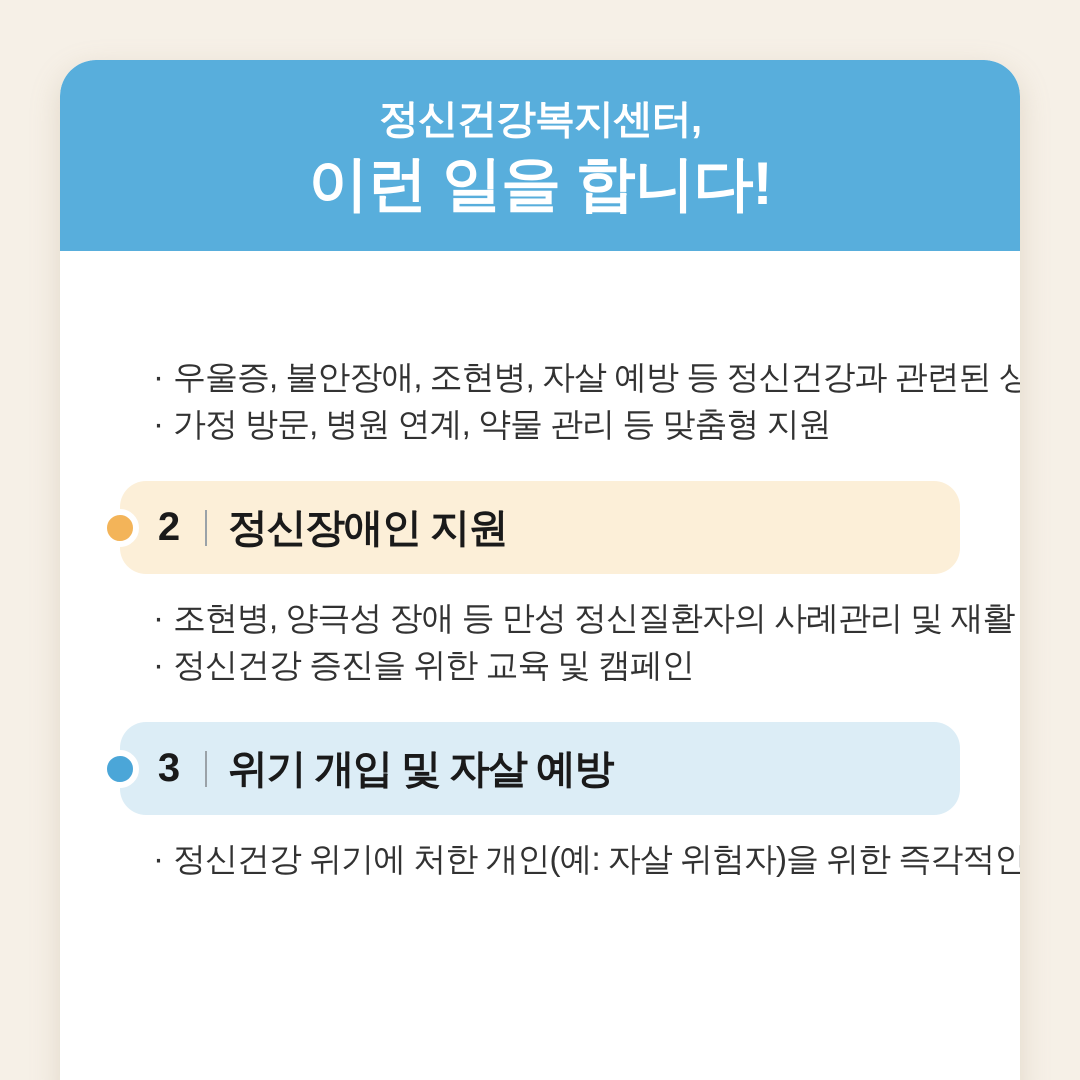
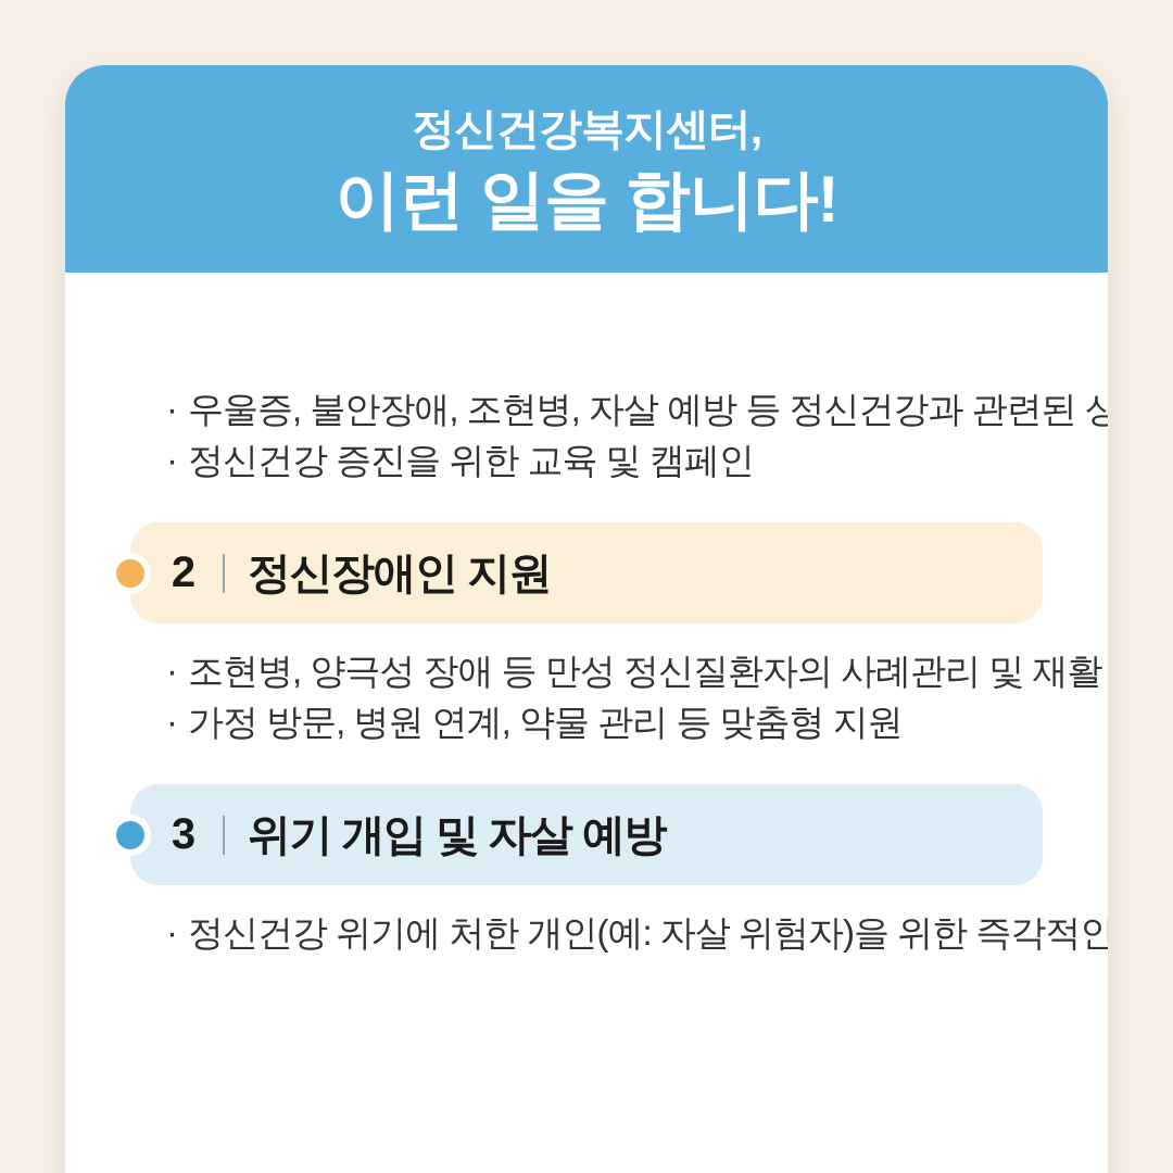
  정신건강복지센터,
  이런 일을 합니다!
  · 우울증, 불안장애, 조현병, 자살 예방 등 정신건강과 관련된 상
- · 가정 방문, 병원 연계, 약물 관리 등 맞춤형 지원
+ · 정신건강 증진을 위한 교육 및 캠페인
  2
  정신장애인 지원
  · 조현병, 양극성 장애 등 만성 정신질환자의 사례관리 및 재활
- · 정신건강 증진을 위한 교육 및 캠페인
+ · 가정 방문, 병원 연계, 약물 관리 등 맞춤형 지원
  3
  위기 개입 및 자살 예방
  · 정신건강 위기에 처한 개인(예: 자살 위험자)을 위한 즉각적인
